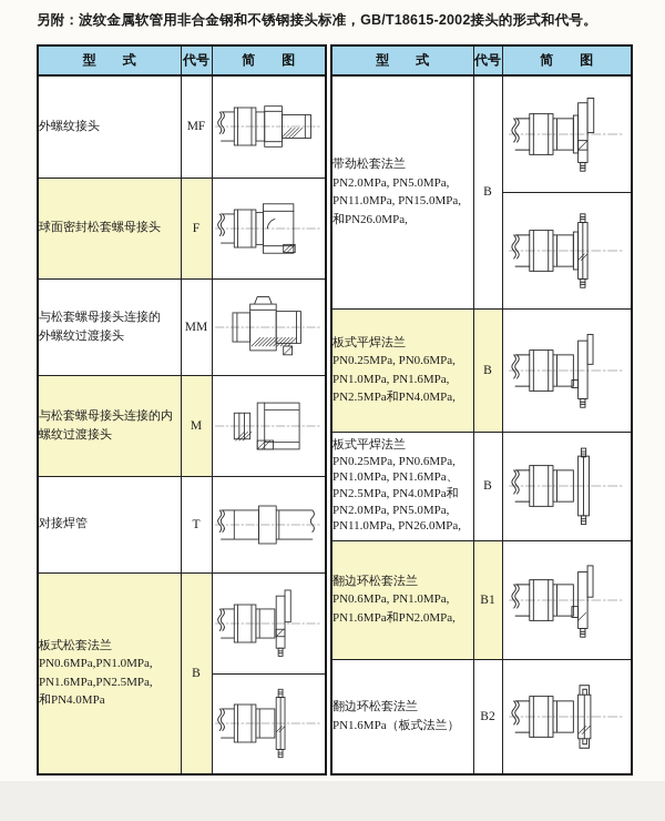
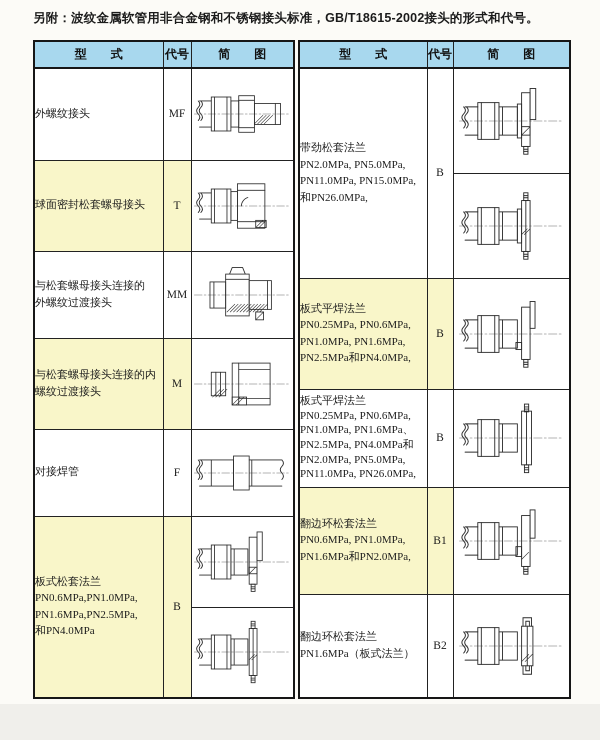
  另附：波纹金属软管用非合金钢和不锈钢接头标准，GB/T18615-2002接头的形式和代号。
  型 式	代号	简 图
  外螺纹接头	MF
- 球面密封松套螺母接头	F
+ 球面密封松套螺母接头	T
  与松套螺母接头连接的 外螺纹过渡接头	MM
  与松套螺母接头连接的内 螺纹过渡接头	M
- 对接焊管	T
+ 对接焊管	F
  板式松套法兰 PN0.6MPa,PN1.0MPa, PN1.6MPa,PN2.5MPa, 和PN4.0MPa	B
  型 式	代号	简 图
  带劲松套法兰 PN2.0MPa, PN5.0MPa, PN11.0MPa, PN15.0MPa, 和PN26.0MPa,	B
  板式平焊法兰 PN0.25MPa, PN0.6MPa, PN1.0MPa, PN1.6MPa, PN2.5MPa和PN4.0MPa,	B
  板式平焊法兰 PN0.25MPa, PN0.6MPa, PN1.0MPa, PN1.6MPa、 PN2.5MPa, PN4.0MPa和 PN2.0MPa, PN5.0MPa, PN11.0MPa, PN26.0MPa,	B
  翻边环松套法兰 PN0.6MPa, PN1.0MPa, PN1.6MPa和PN2.0MPa,	B1
  翻边环松套法兰 PN1.6MPa（板式法兰）	B2
